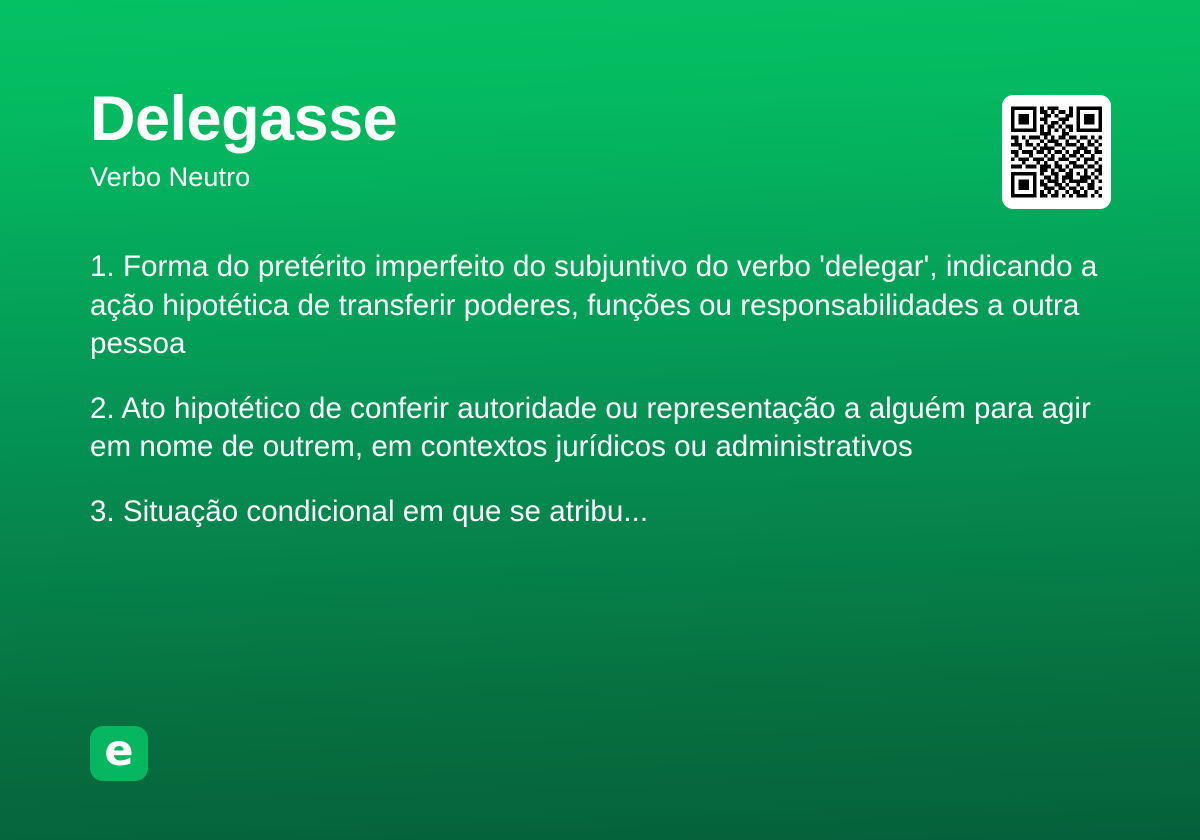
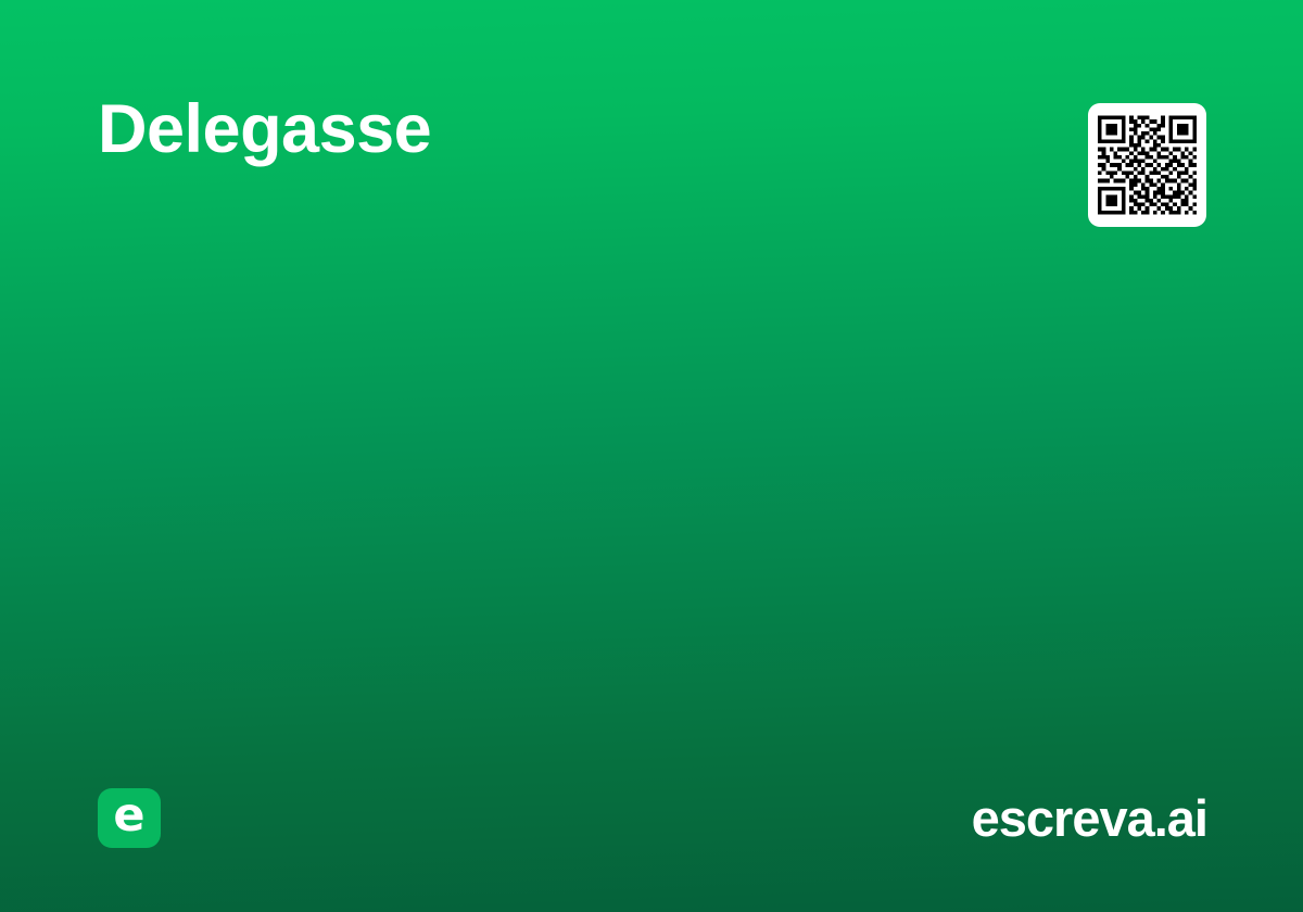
  Delegasse
- Verbo Neutro
- 1. Forma do pretérito imperfeito do subjuntivo do verbo 'delegar', indicando a ação hipotética de transferir poderes, funções ou responsabilidades a outra pessoa
- 2. Ato hipotético de conferir autoridade ou representação a alguém para agir em nome de outrem, em contextos jurídicos ou administrativos
- 3. Situação condicional em que se atribu...
  e
+ escreva.ai
